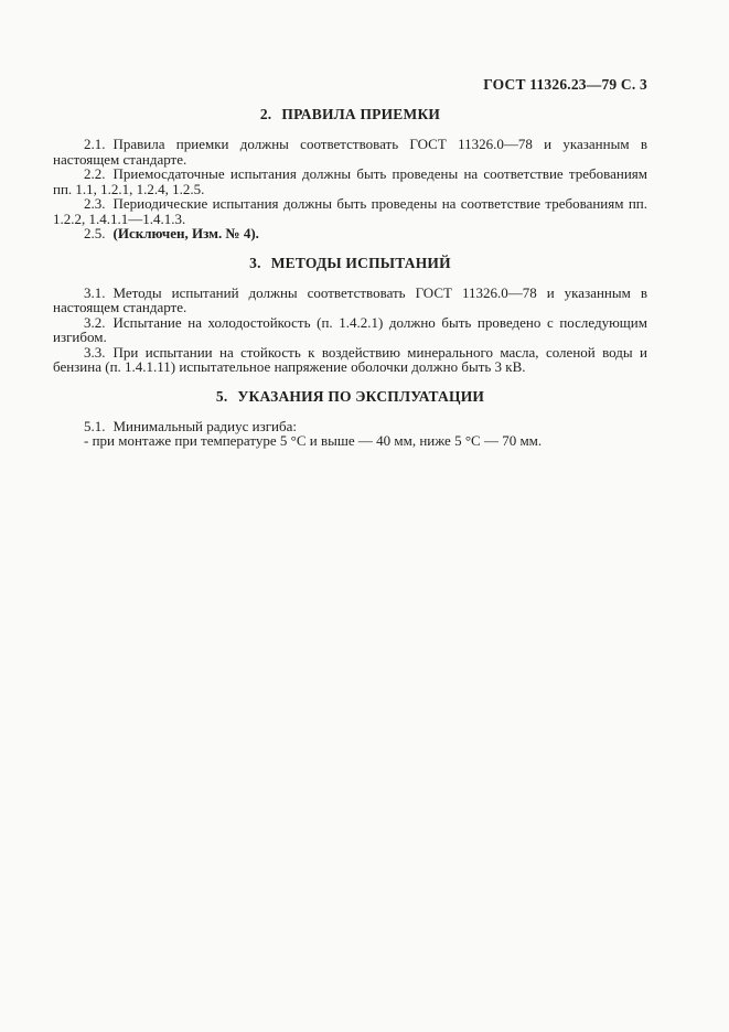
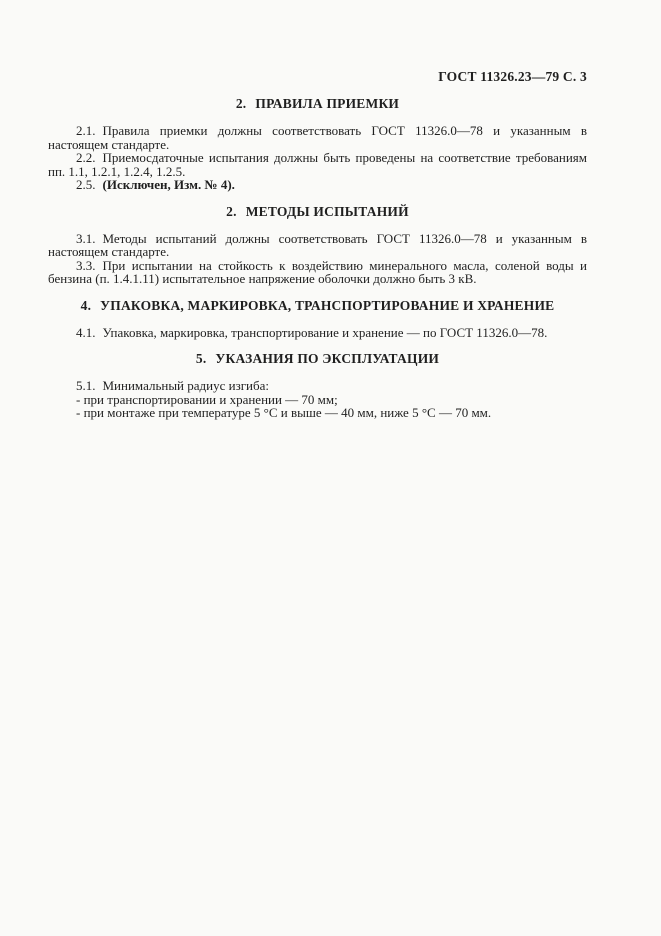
  ГОСТ 11326.23—79 С. 3
  2. ПРАВИЛА ПРИЕМКИ
  2.1. Правила приемки должны соответствовать ГОСТ 11326.0—78 и указанным в настоящем стандарте.
  2.2. Приемосдаточные испытания должны быть проведены на соответствие требованиям пп. 1.1, 1.2.1, 1.2.4, 1.2.5.
- 2.3. Периодические испытания должны быть проведены на соответствие требованиям пп. 1.2.2, 1.4.1.1—1.4.1.3.
  2.5. (Исключен, Изм. № 4).
- 3. МЕТОДЫ ИСПЫТАНИЙ
+ 2. МЕТОДЫ ИСПЫТАНИЙ
  3.1. Методы испытаний должны соответствовать ГОСТ 11326.0—78 и указанным в настоящем стандарте.
- 3.2. Испытание на холодостойкость (п. 1.4.2.1) должно быть проведено с последующим изгибом.
  3.3. При испытании на стойкость к воздействию минерального масла, соленой воды и бензина (п. 1.4.1.11) испытательное напряжение оболочки должно быть 3 кВ.
+ 4. УПАКОВКА, МАРКИРОВКА, ТРАНСПОРТИРОВАНИЕ И ХРАНЕНИЕ
+ 4.1. Упаковка, маркировка, транспортирование и хранение — по ГОСТ 11326.0—78.
  5. УКАЗАНИЯ ПО ЭКСПЛУАТАЦИИ
  5.1. Минимальный радиус изгиба:
+ - при транспортировании и хранении — 70 мм;
  - при монтаже при температуре 5 °С и выше — 40 мм, ниже 5 °С — 70 мм.
